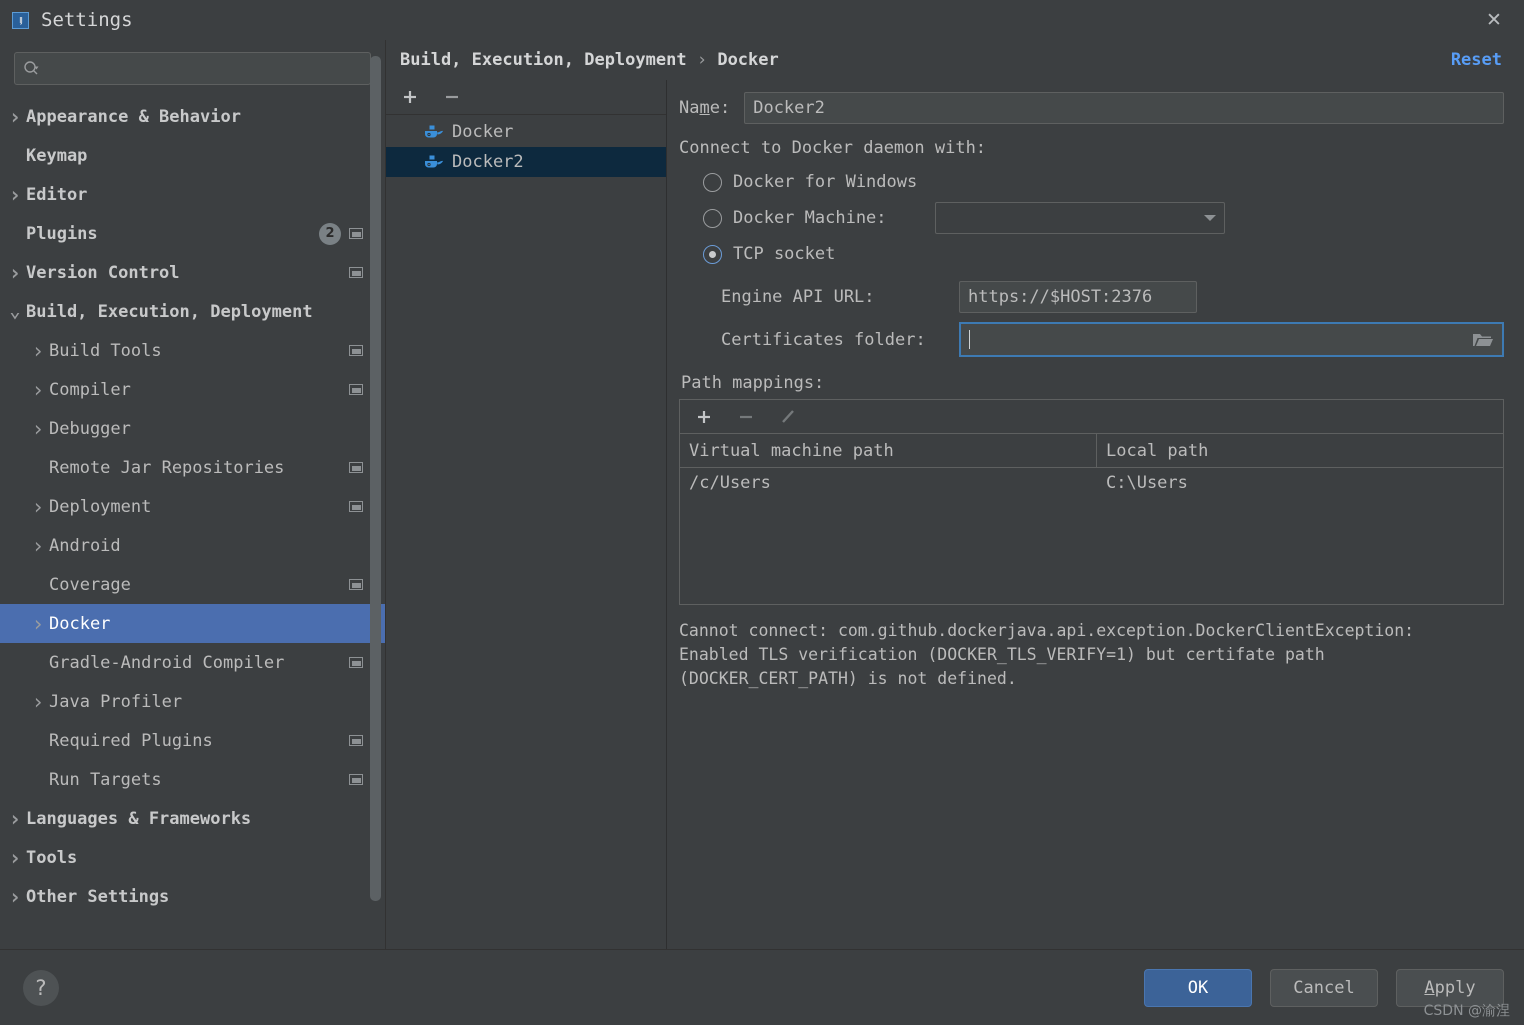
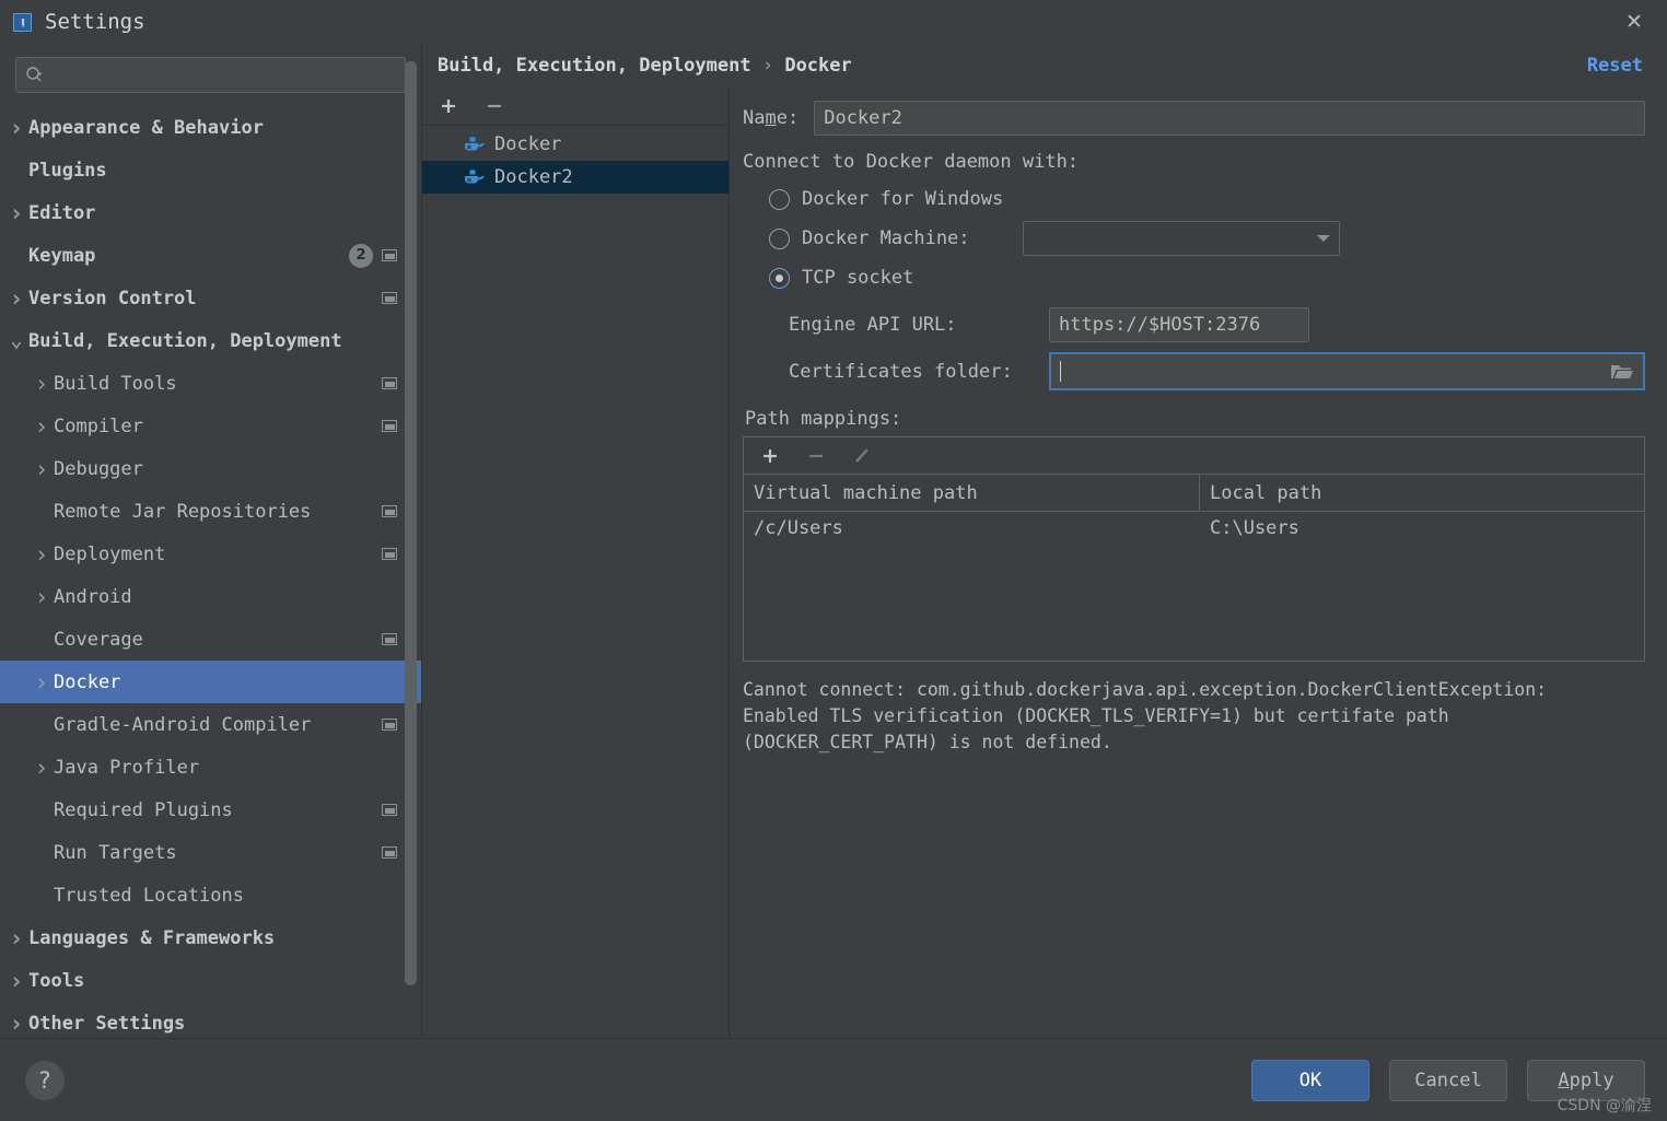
  IJ
  Settings
  ✕
  ›
  Appearance & Behavior
- Keymap
+ Plugins
  ›
  Editor
- Plugins
+ Keymap
  2
  ›
  Version Control
  ⌄
  Build, Execution, Deployment
  ›
  Build Tools
  ›
  Compiler
  ›
  Debugger
  Remote Jar Repositories
  ›
  Deployment
  ›
  Android
  Coverage
  ›
  Docker
  Gradle-Android Compiler
  ›
  Java Profiler
  Required Plugins
  Run Targets
+ Trusted Locations
  ›
  Languages & Frameworks
  ›
  Tools
  ›
  Other Settings
  Build, Execution, Deployment › Docker
  Reset
  Docker
  Docker2
  Name:
  Docker2
  Connect to Docker daemon with:
  Docker for Windows
  Docker Machine:
  TCP socket
  Engine API URL:
  https://$HOST:2376
  Certificates folder:
  Path mappings:
  Virtual machine path
  Local path
  /c/Users
  C:\Users
  Cannot connect: com.github.dockerjava.api.exception.DockerClientException:
  Enabled TLS verification (DOCKER_TLS_VERIFY=1) but certifate path
  (DOCKER_CERT_PATH) is not defined.
  ?
  OK
  Cancel
  A
  pply
  CSDN @渝涅
